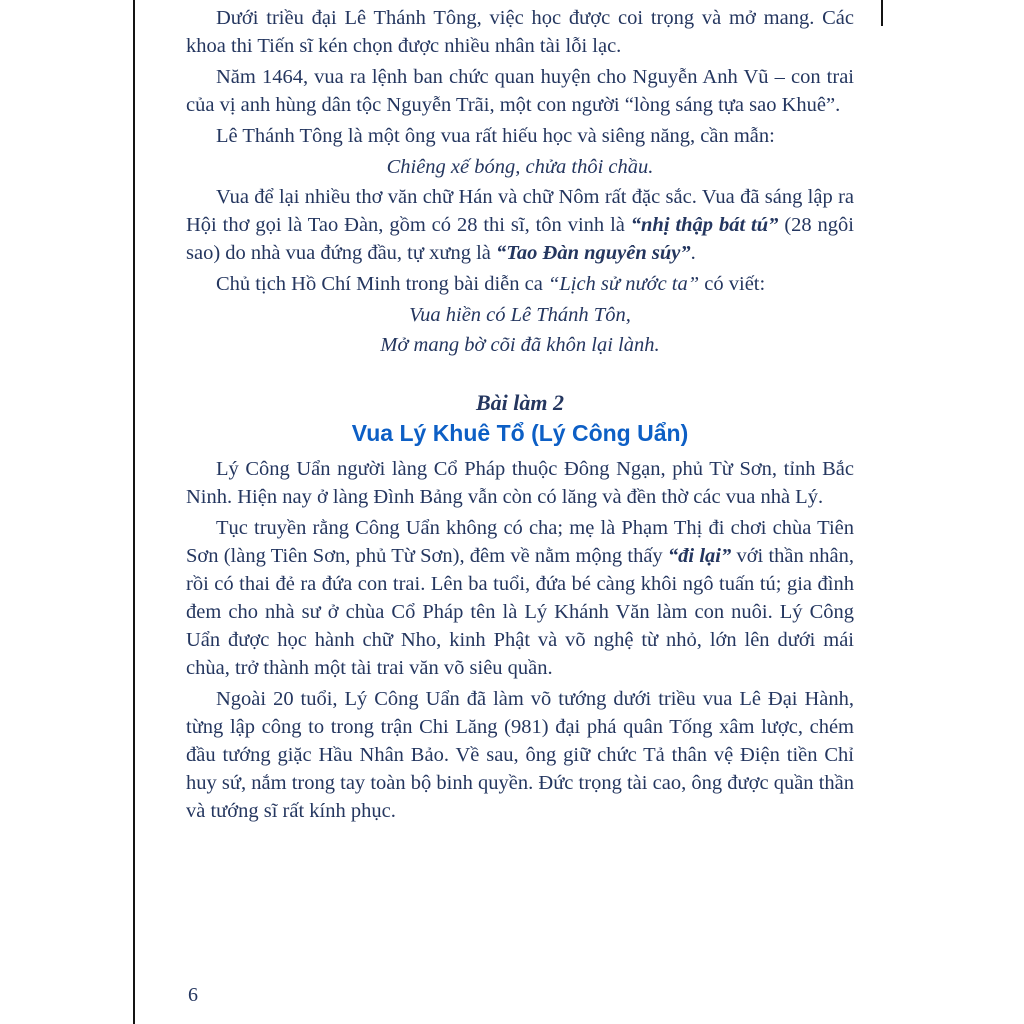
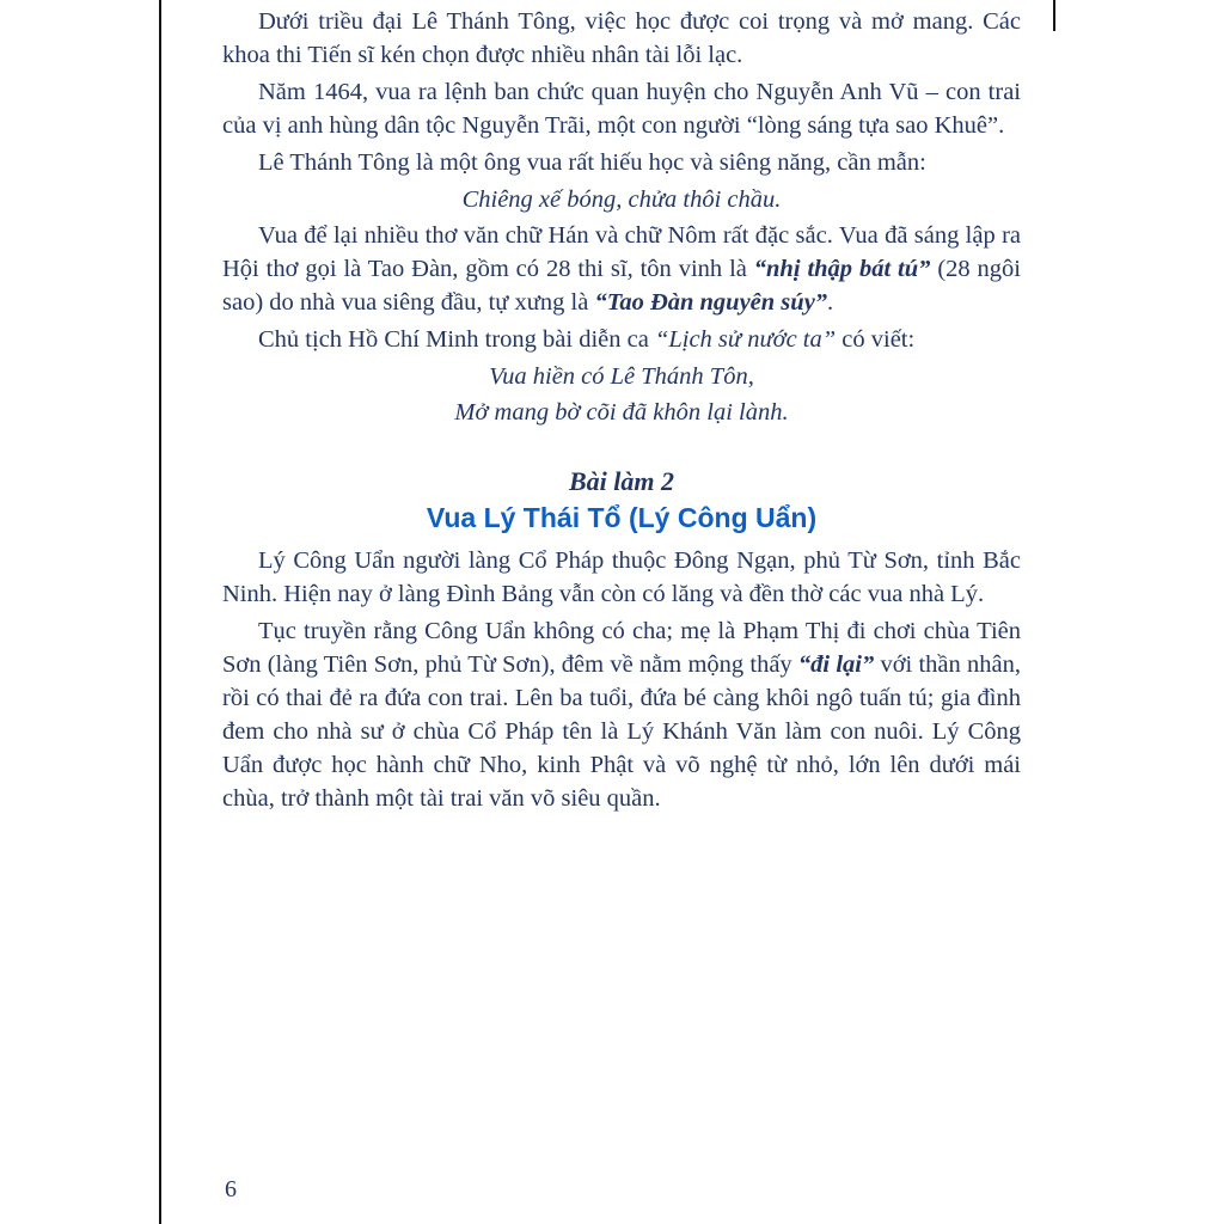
  Dưới triều đại Lê Thánh Tông, việc học được coi trọng và mở mang. Các khoa thi Tiến sĩ kén chọn được nhiều nhân tài lỗi lạc.
  Năm 1464, vua ra lệnh ban chức quan huyện cho Nguyễn Anh Vũ – con trai của vị anh hùng dân tộc Nguyễn Trãi, một con người “lòng sáng tựa sao Khuê”.
  Lê Thánh Tông là một ông vua rất hiếu học và siêng năng, cần mẫn:
  Chiêng xế bóng, chửa thôi chầu.
- Vua để lại nhiều thơ văn chữ Hán và chữ Nôm rất đặc sắc. Vua đã sáng lập ra Hội thơ gọi là Tao Đàn, gồm có 28 thi sĩ, tôn vinh là “nhị thập bát tú” (28 ngôi sao) do nhà vua đứng đầu, tự xưng là “Tao Đàn nguyên súy”.
+ Vua để lại nhiều thơ văn chữ Hán và chữ Nôm rất đặc sắc. Vua đã sáng lập ra Hội thơ gọi là Tao Đàn, gồm có 28 thi sĩ, tôn vinh là “nhị thập bát tú” (28 ngôi sao) do nhà vua siêng đầu, tự xưng là “Tao Đàn nguyên súy”.
  Chủ tịch Hồ Chí Minh trong bài diễn ca “Lịch sử nước ta” có viết:
  Vua hiền có Lê Thánh Tôn,
  Mở mang bờ cõi đã khôn lại lành.
  Bài làm 2
- Vua Lý Khuê Tổ (Lý Công Uẩn)
+ Vua Lý Thái Tổ (Lý Công Uẩn)
  Lý Công Uẩn người làng Cổ Pháp thuộc Đông Ngạn, phủ Từ Sơn, tỉnh Bắc Ninh. Hiện nay ở làng Đình Bảng vẫn còn có lăng và đền thờ các vua nhà Lý.
  Tục truyền rằng Công Uẩn không có cha; mẹ là Phạm Thị đi chơi chùa Tiên Sơn (làng Tiên Sơn, phủ Từ Sơn), đêm về nằm mộng thấy “đi lại” với thần nhân, rồi có thai đẻ ra đứa con trai. Lên ba tuổi, đứa bé càng khôi ngô tuấn tú; gia đình đem cho nhà sư ở chùa Cổ Pháp tên là Lý Khánh Văn làm con nuôi. Lý Công Uẩn được học hành chữ Nho, kinh Phật và võ nghệ từ nhỏ, lớn lên dưới mái chùa, trở thành một tài trai văn võ siêu quần.
- Ngoài 20 tuổi, Lý Công Uẩn đã làm võ tướng dưới triều vua Lê Đại Hành, từng lập công to trong trận Chi Lăng (981) đại phá quân Tống xâm lược, chém đầu tướng giặc Hầu Nhân Bảo. Về sau, ông giữ chức Tả thân vệ Điện tiền Chỉ huy sứ, nắm trong tay toàn bộ binh quyền. Đức trọng tài cao, ông được quần thần và tướng sĩ rất kính phục.
  6
